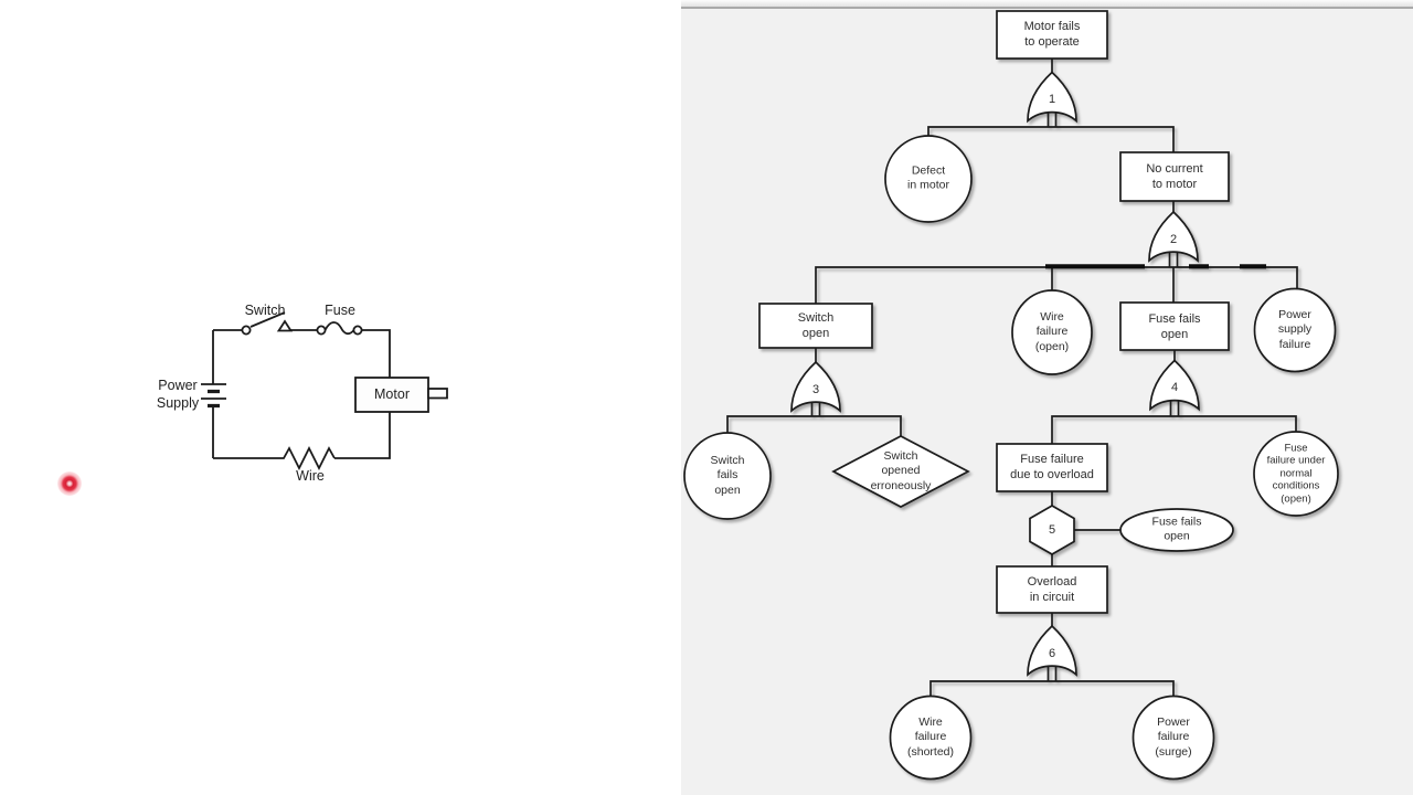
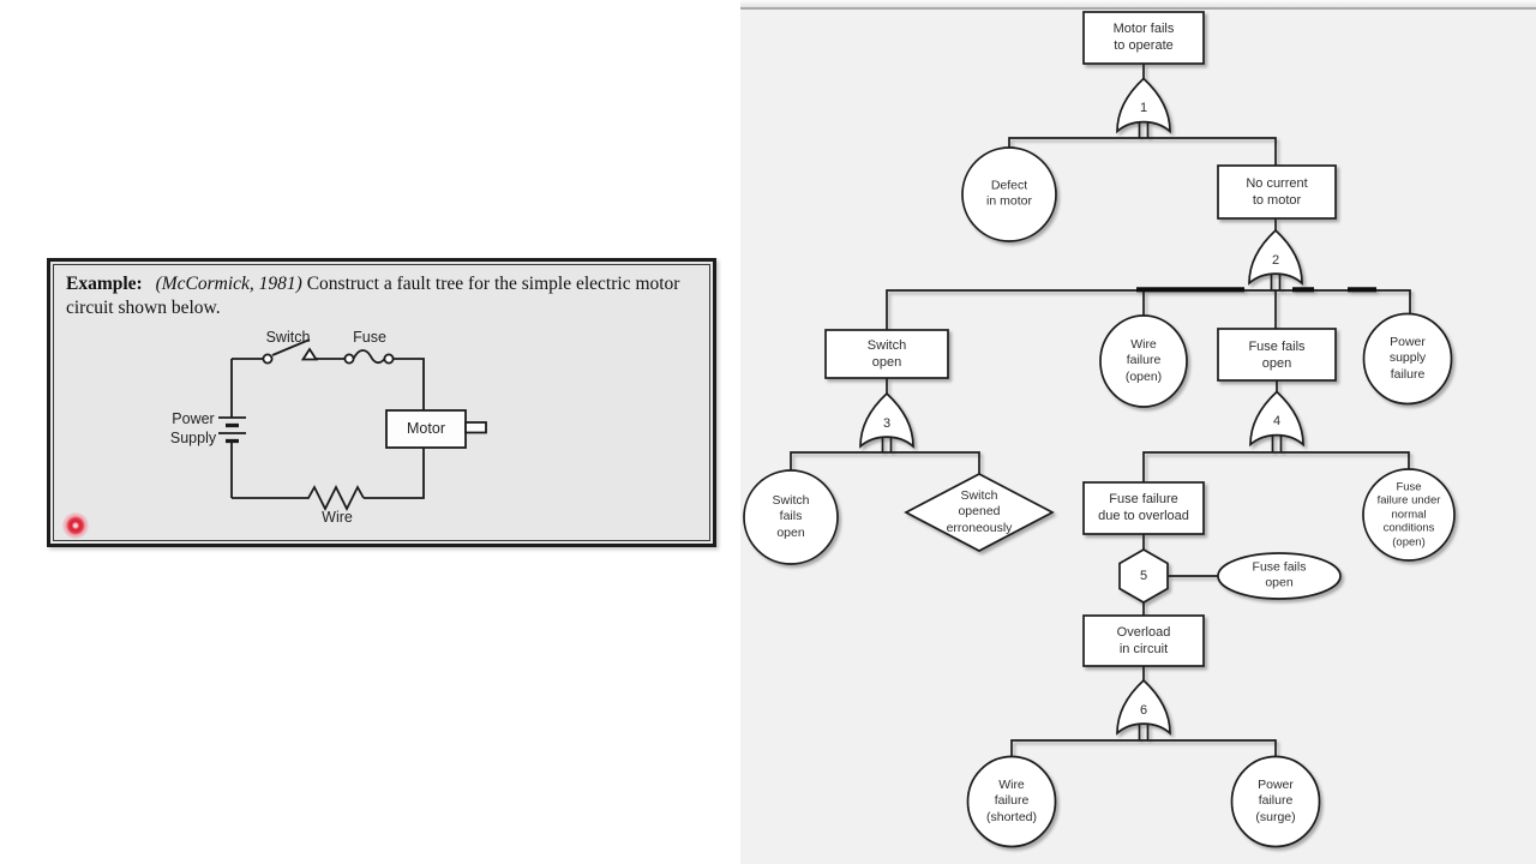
+ Example: (McCormick, 1981) Construct a fault tree for the simple electric motor circuit shown below.
  Switch
  Fuse
  Power
  Supply
  Motor
  Wire
  Motor fails
  to operate
  Defect
  in motor
  No current
  to motor
  Switch
  open
  Wire
  failure
  (open)
  Fuse fails
  open
  Power
  supply
  failure
  Switch
  fails
  open
  Switch
  opened
  erroneously
  Fuse failure
  due to overload
  Fuse
  failure under
  normal
  conditions
  (open)
  Fuse fails
  open
  Overload
  in circuit
  Wire
  failure
  (shorted)
  Power
  failure
  (surge)
  1
  2
  3
  4
  5
  6
